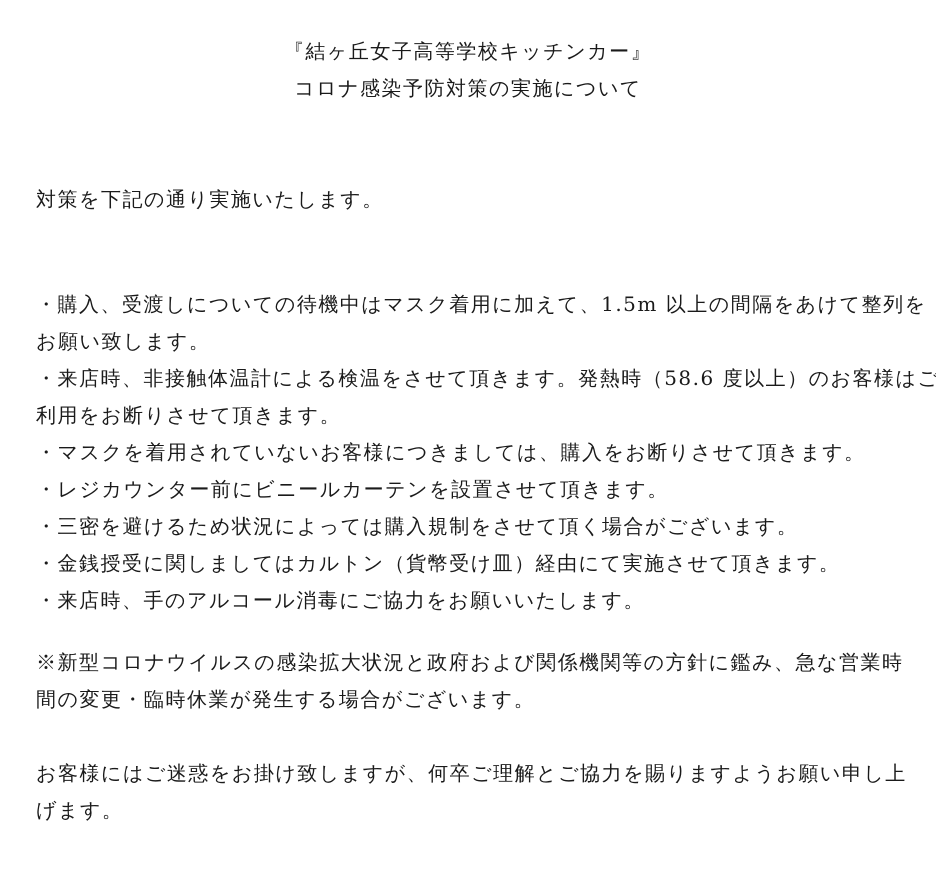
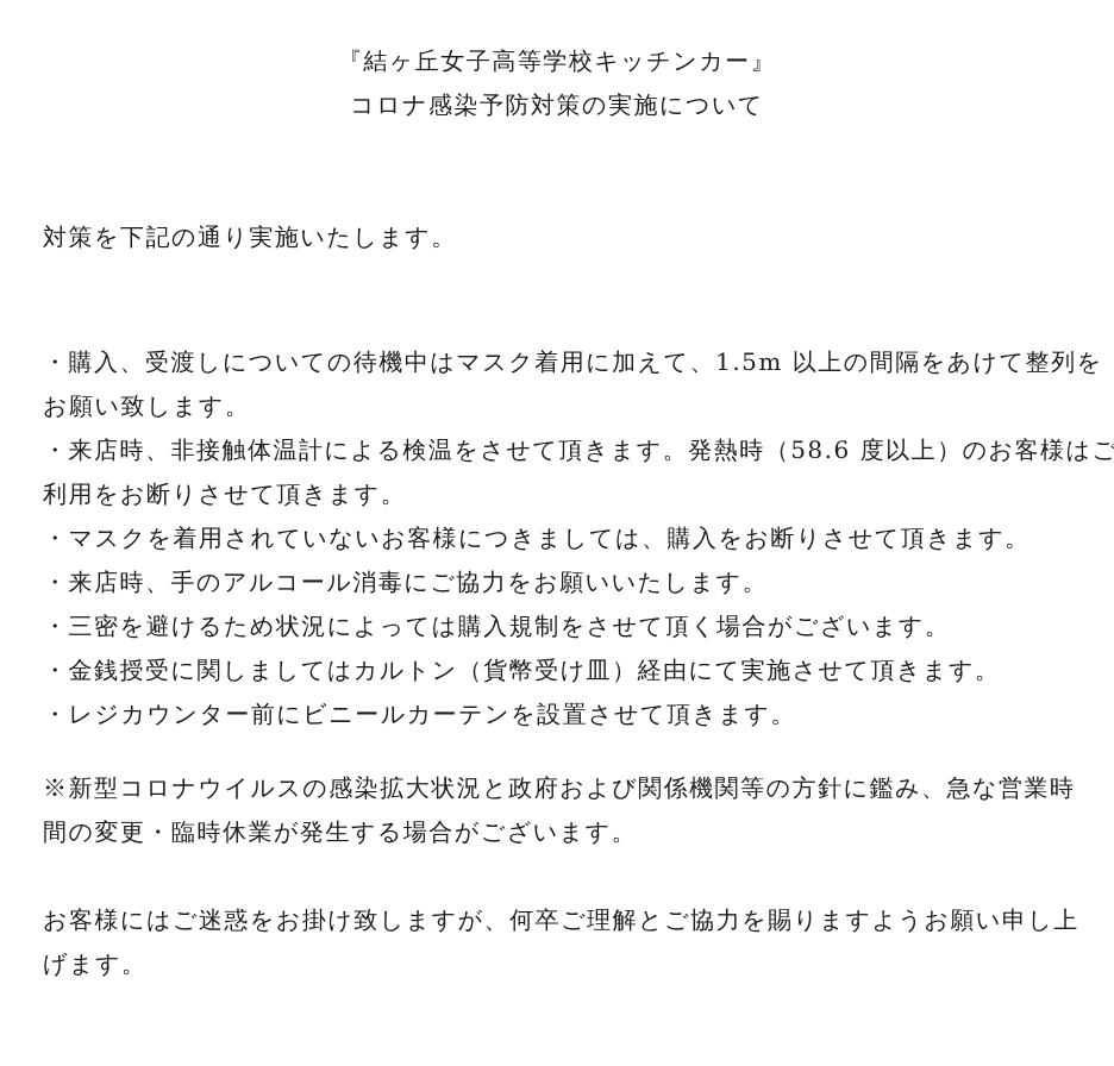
  『結ヶ丘女子高等学校キッチンカー』
  コロナ感染予防対策の実施について
  対策を下記の通り実施いたします。
  ・購入、受渡しについての待機中はマスク着用に加えて、1.5m 以上の間隔をあけて整列を
  お願い致します。
  ・来店時、非接触体温計による検温をさせて頂きます。発熱時（58.6 度以上）のお客様はご
  利用をお断りさせて頂きます。
  ・マスクを着用されていないお客様につきましては、購入をお断りさせて頂きます。
- ・レジカウンター前にビニールカーテンを設置させて頂きます。
+ ・来店時、手のアルコール消毒にご協力をお願いいたします。
  ・三密を避けるため状況によっては購入規制をさせて頂く場合がございます。
  ・金銭授受に関しましてはカルトン（貨幣受け皿）経由にて実施させて頂きます。
- ・来店時、手のアルコール消毒にご協力をお願いいたします。
+ ・レジカウンター前にビニールカーテンを設置させて頂きます。
  ※新型コロナウイルスの感染拡大状況と政府および関係機関等の方針に鑑み、急な営業時
  間の変更・臨時休業が発生する場合がございます。
  お客様にはご迷惑をお掛け致しますが、何卒ご理解とご協力を賜りますようお願い申し上
  げます。
